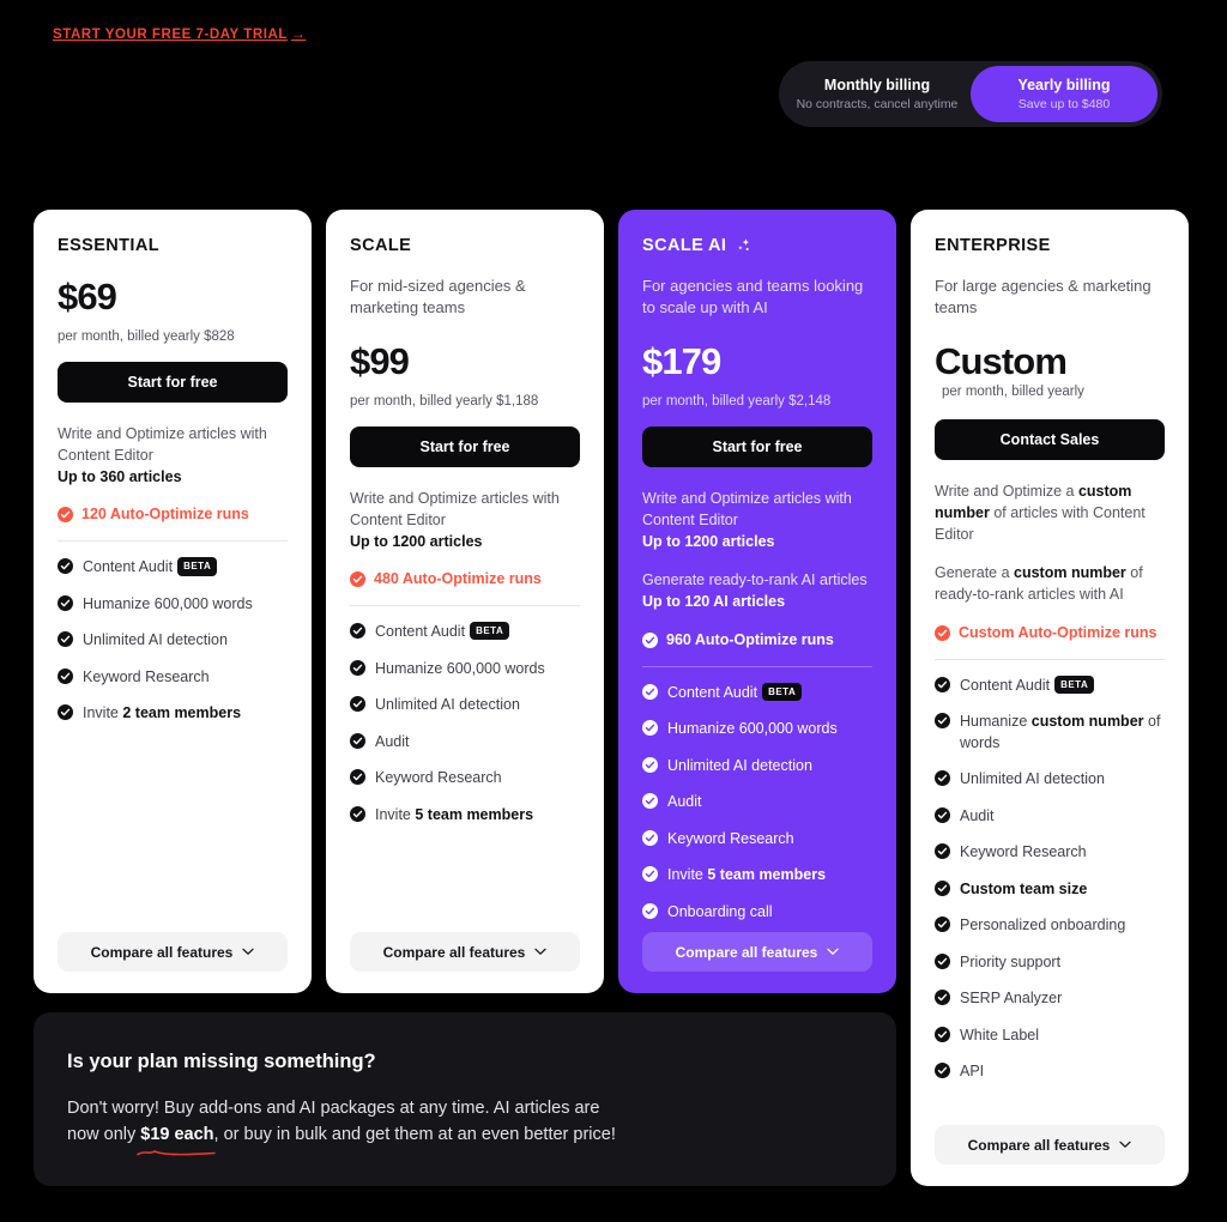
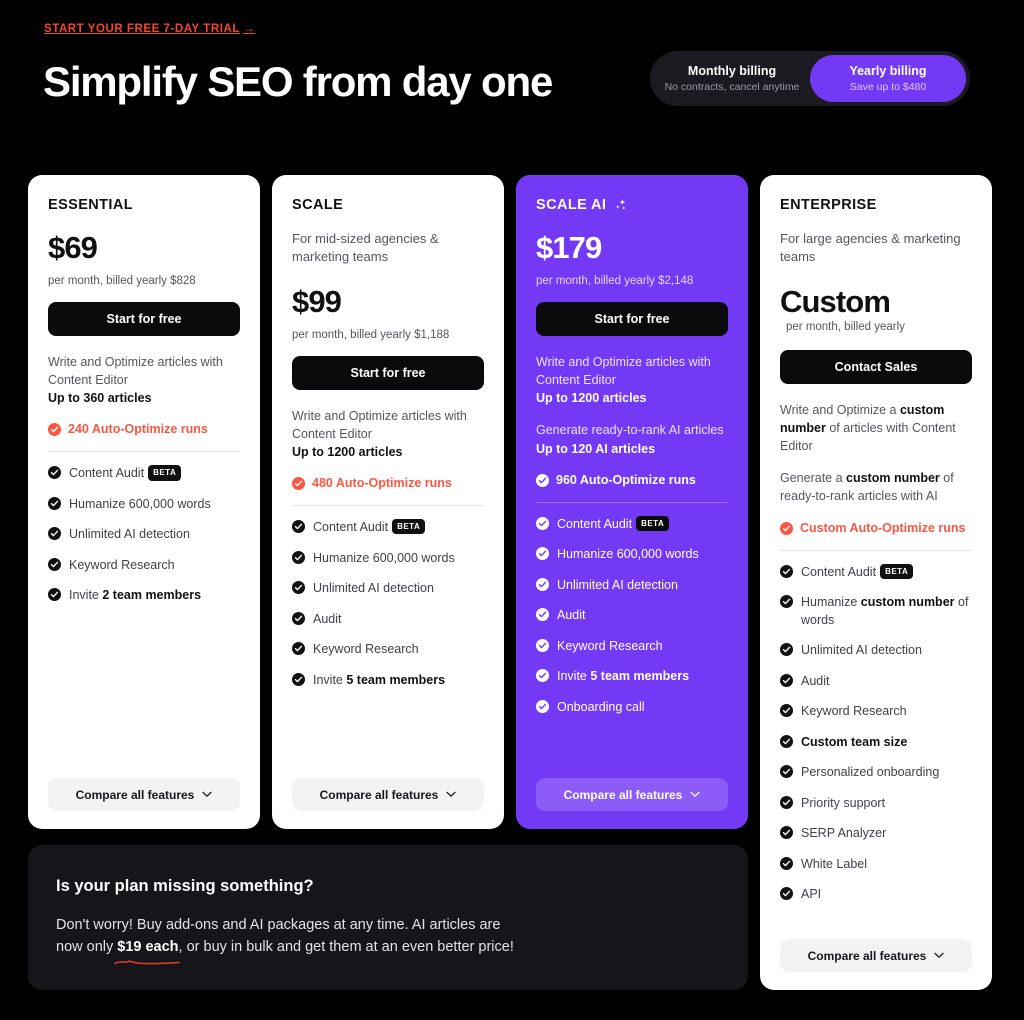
  START YOUR FREE 7-DAY TRIAL →
+ Simplify SEO from day one
  Monthly billing
  No contracts, cancel anytime
  Yearly billing
  Save up to $480
  ESSENTIAL
  $69
  per month, billed yearly $828
  Start for free
  Write and Optimize articles with Content Editor
  Up to 360 articles
- 120 Auto-Optimize runs
+ 240 Auto-Optimize runs
  Content Audit BETA
  Humanize 600,000 words
  Unlimited AI detection
  Keyword Research
  Invite 2 team members
  Compare all features
  SCALE
  For mid-sized agencies & marketing teams
  $99
  per month, billed yearly $1,188
  Start for free
  Write and Optimize articles with Content Editor
  Up to 1200 articles
  480 Auto-Optimize runs
  Content Audit BETA
  Humanize 600,000 words
  Unlimited AI detection
  Audit
  Keyword Research
  Invite 5 team members
  Compare all features
  SCALE AI
- For agencies and teams looking to scale up with AI
  $179
  per month, billed yearly $2,148
  Start for free
  Write and Optimize articles with Content Editor
  Up to 1200 articles
  Generate ready-to-rank AI articles
  Up to 120 AI articles
  960 Auto-Optimize runs
  Content Audit BETA
  Humanize 600,000 words
  Unlimited AI detection
  Audit
  Keyword Research
  Invite 5 team members
  Onboarding call
  Compare all features
  ENTERPRISE
  For large agencies & marketing teams
  Customper month, billed yearly
  Contact Sales
  Write and Optimize a custom number of articles with Content Editor
  Generate a custom number of ready-to-rank articles with AI
  Custom Auto-Optimize runs
  Content Audit BETA
  Humanize custom number of words
  Unlimited AI detection
  Audit
  Keyword Research
  Custom team size
  Personalized onboarding
  Priority support
  SERP Analyzer
  White Label
  API
  Compare all features
  Is your plan missing something?
  Don't worry! Buy add-ons and AI packages at any time. AI articles are
  now only $19 each, or buy in bulk and get them at an even better price!
